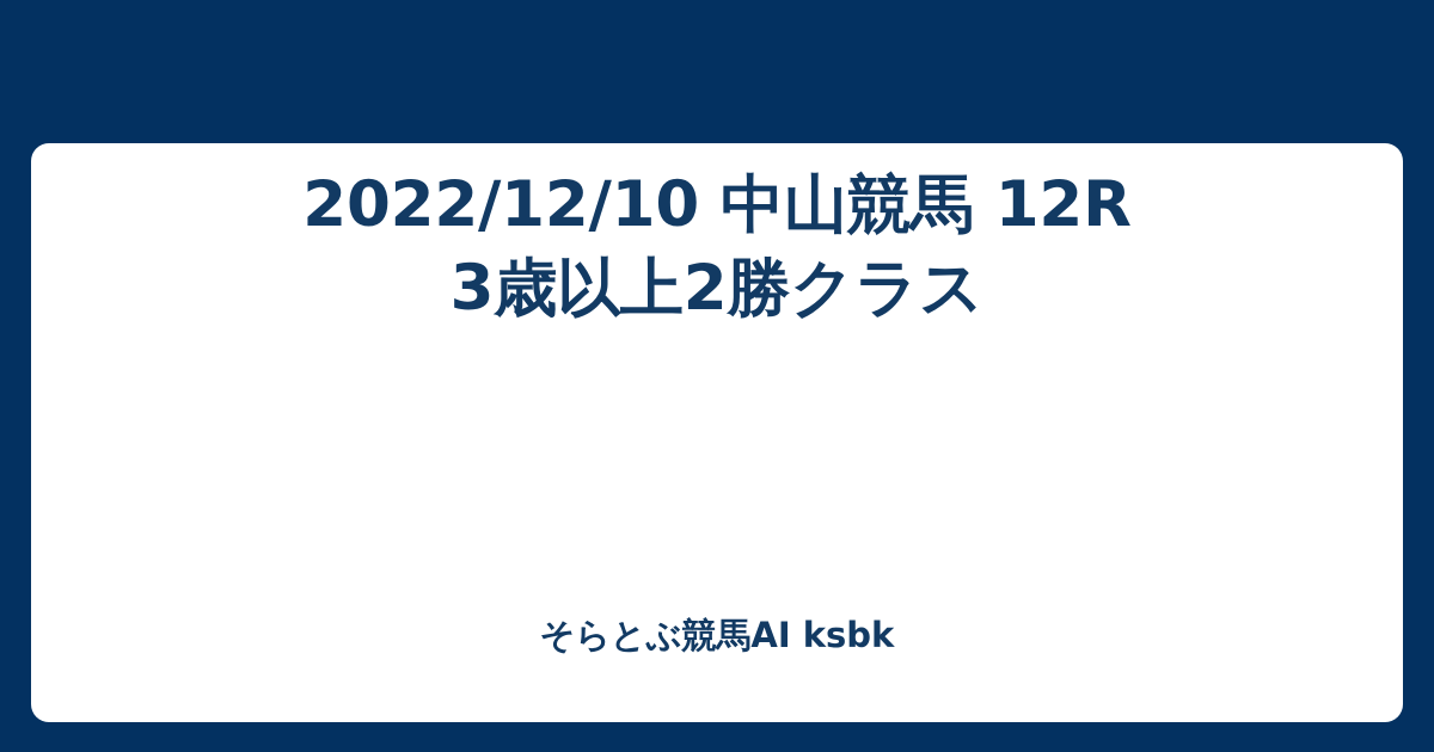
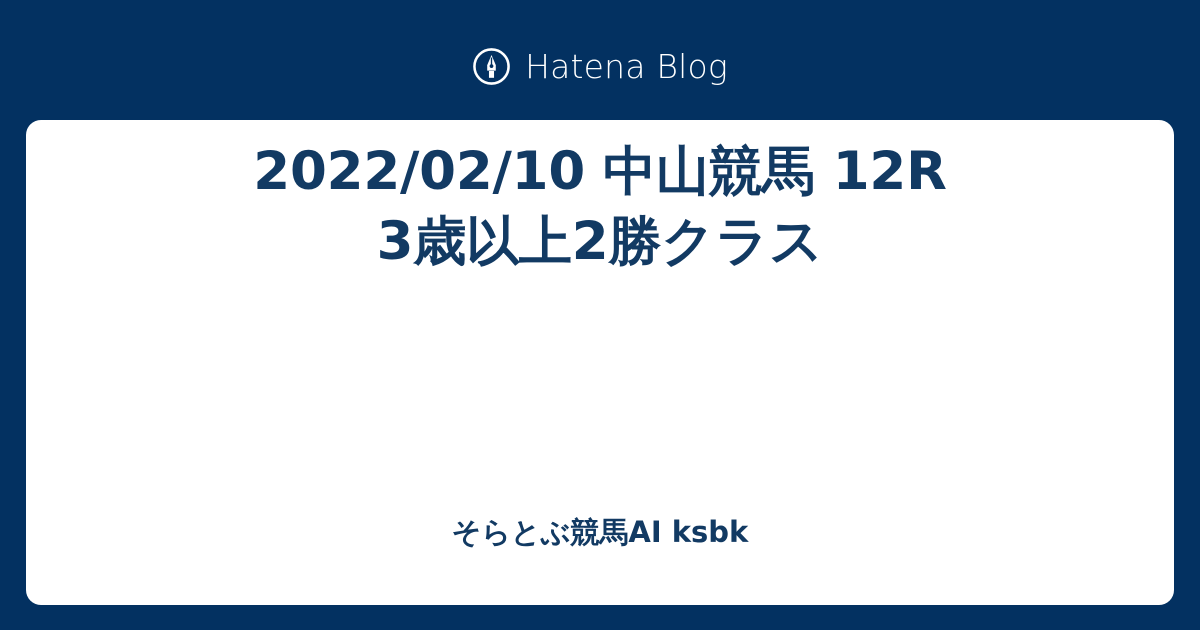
+ Hatena Blog
- 2022/12/10 中山競馬 12R
+ 2022/02/10 中山競馬 12R
  3歳以上2勝クラス
  そらとぶ競馬AI ksbk
